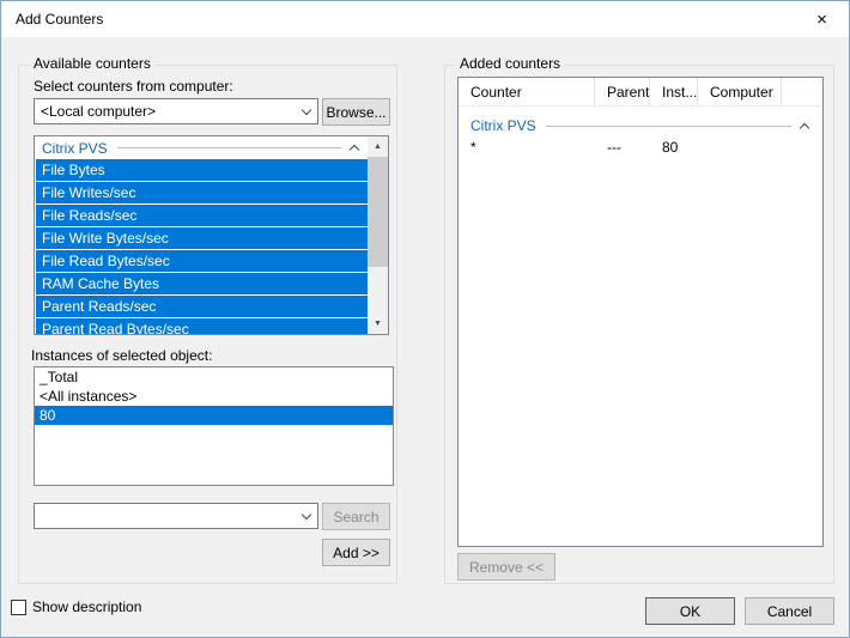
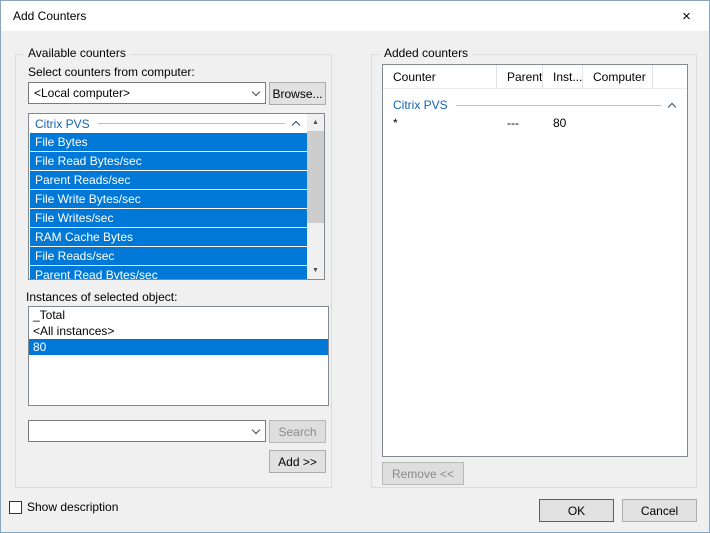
  Add Counters
  ×
  Available counters
  Select counters from computer:
  <Local computer>
  Browse...
  Citrix PVS
  File Bytes
- File Writes/sec
+ File Read Bytes/sec
- File Reads/sec
+ Parent Reads/sec
  File Write Bytes/sec
- File Read Bytes/sec
+ File Writes/sec
  RAM Cache Bytes
- Parent Reads/sec
+ File Reads/sec
  Parent Read Bytes/sec
  Instances of selected object:
  _Total
  <All instances>
  80
  Search
  Add >>
  Added counters
  Counter
  Parent
  Inst...
  Computer
  Citrix PVS
  *
  ---
  80
  Remove <<
  Show description
  OK
  Cancel
